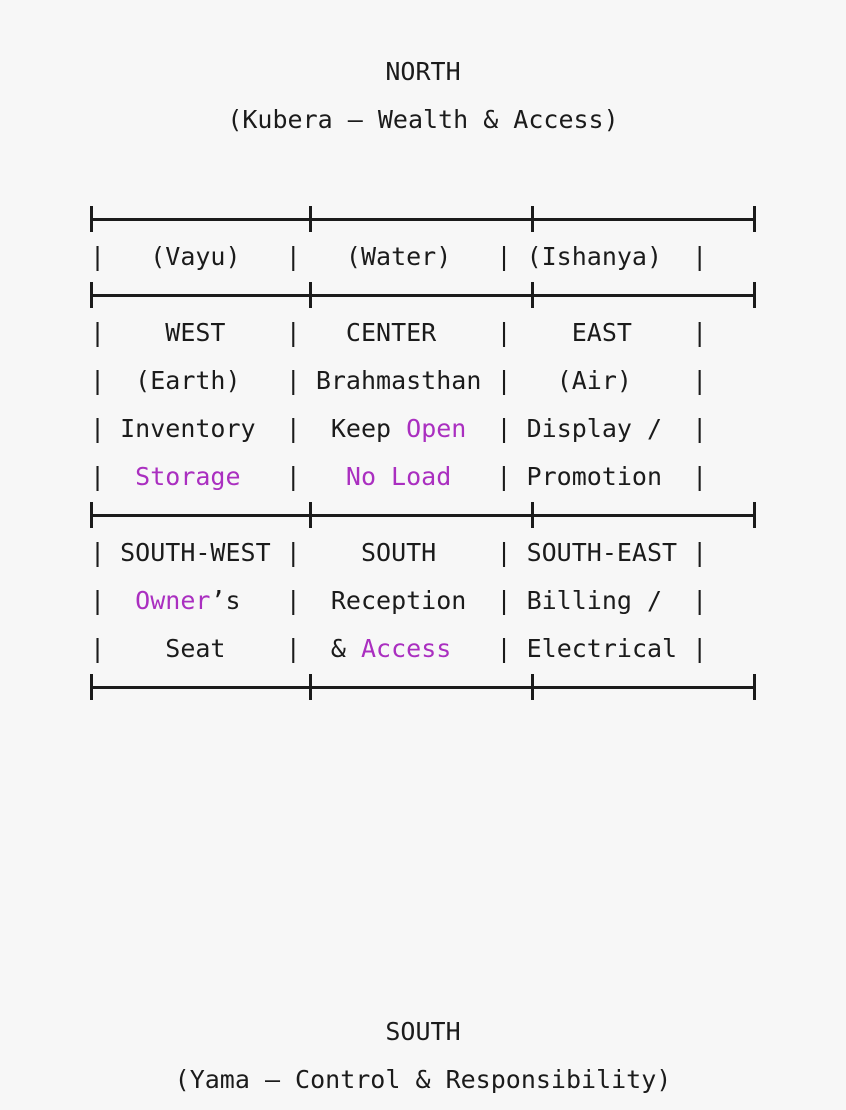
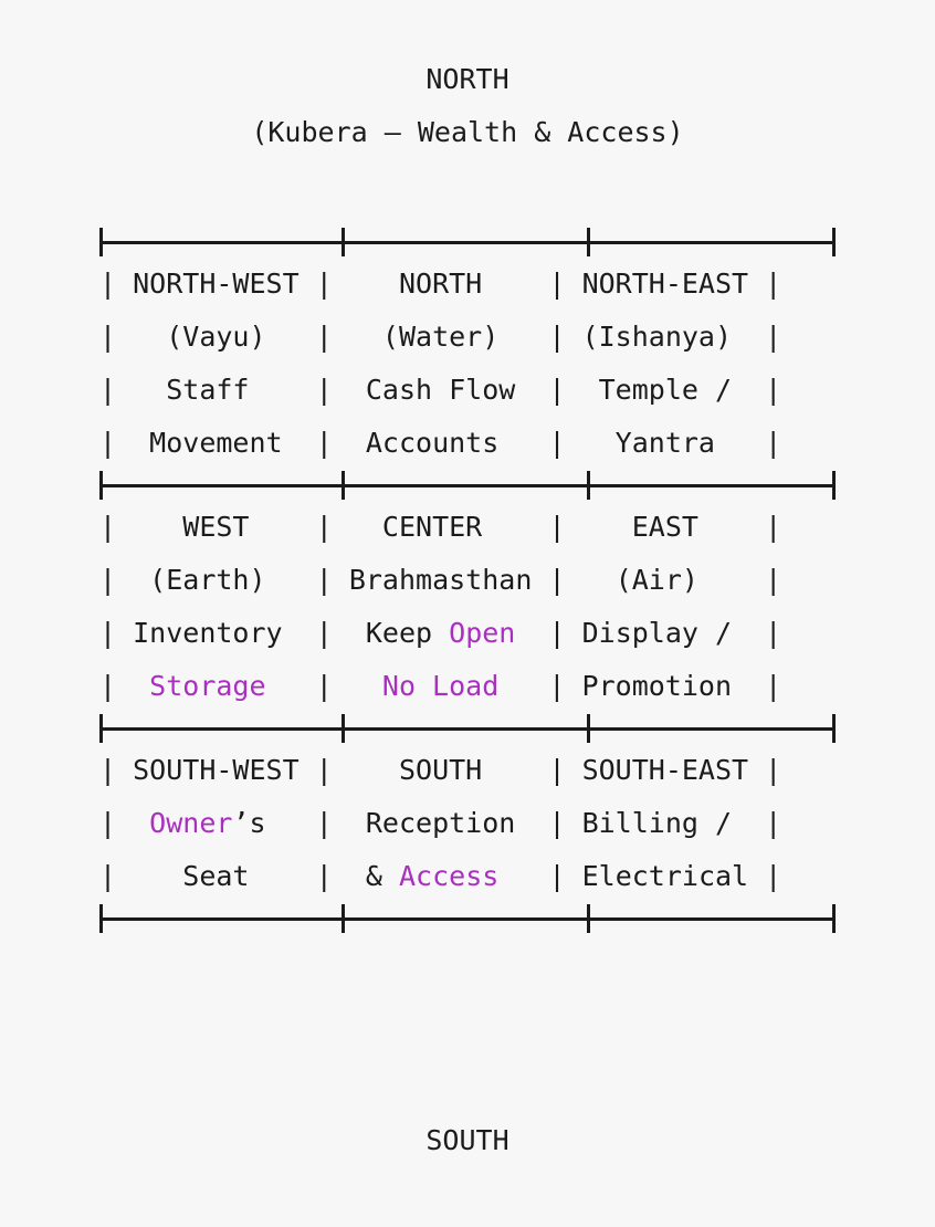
  NORTH
  (Kubera — Wealth & Access)
+ | NORTH-WEST | NORTH | NORTH-EAST |
  | (Vayu) | (Water) | (Ishanya) |
+ | Staff | Cash Flow | Temple / |
+ | Movement | Accounts | Yantra |
  | WEST | CENTER | EAST |
  | (Earth) | Brahmasthan | (Air) |
  | Inventory | Keep Open | Display / |
  | Storage | No Load | Promotion |
  | SOUTH-WEST | SOUTH | SOUTH-EAST |
  | Owner’s | Reception | Billing / |
  | Seat | & Access | Electrical |
  SOUTH
- (Yama — Control & Responsibility)
